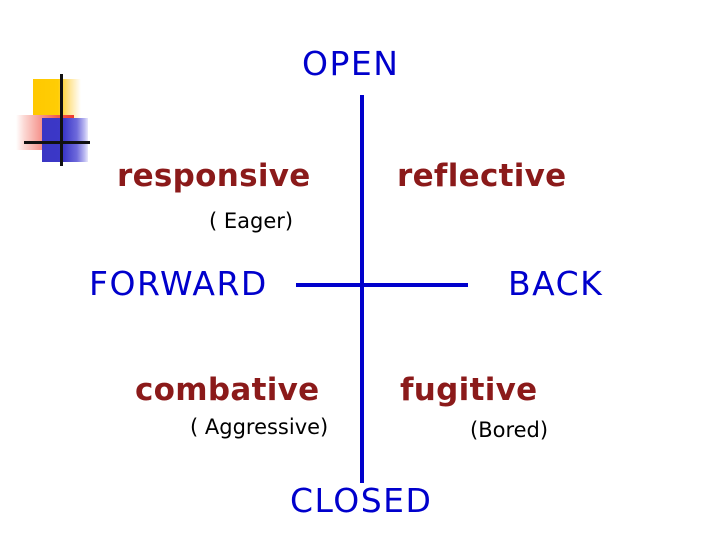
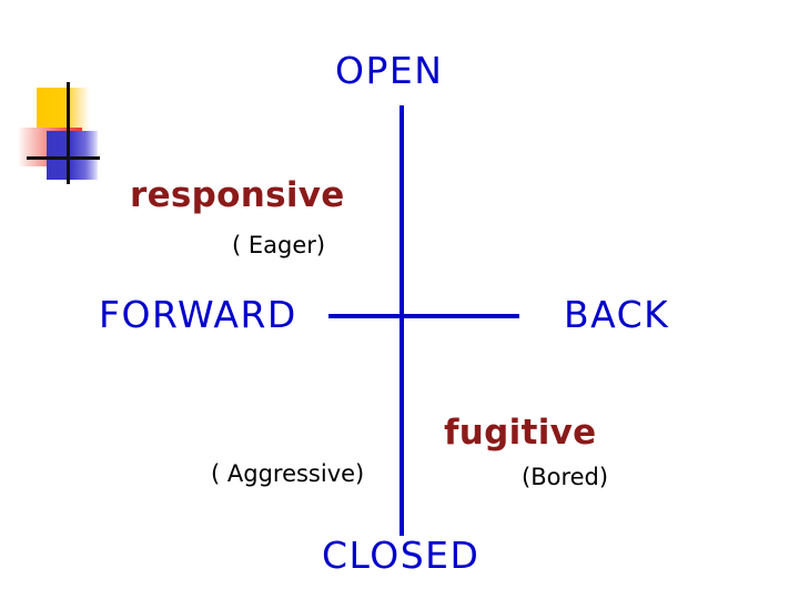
  OPEN
  CLOSED
  FORWARD
  BACK
  responsive
- reflective
- combative
  fugitive
  ( Eager)
  ( Aggressive)
  (Bored)
